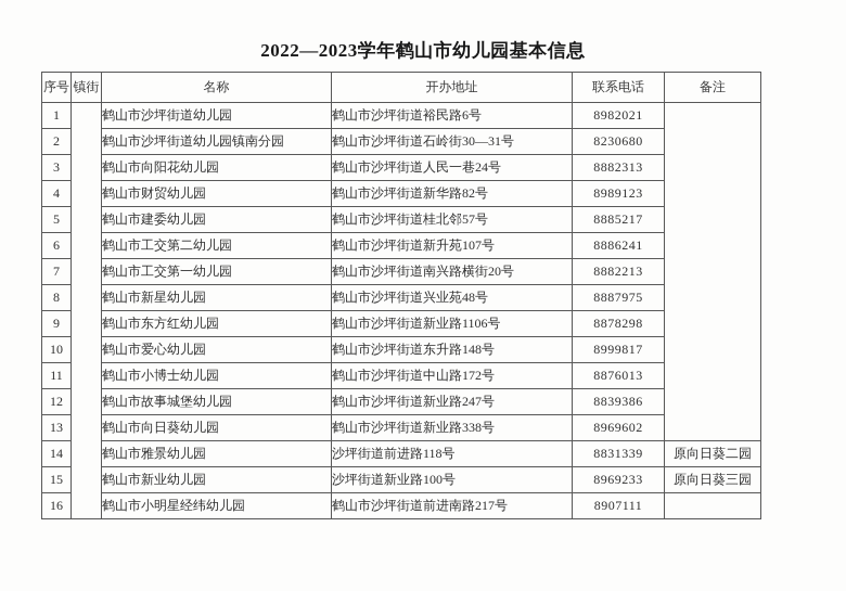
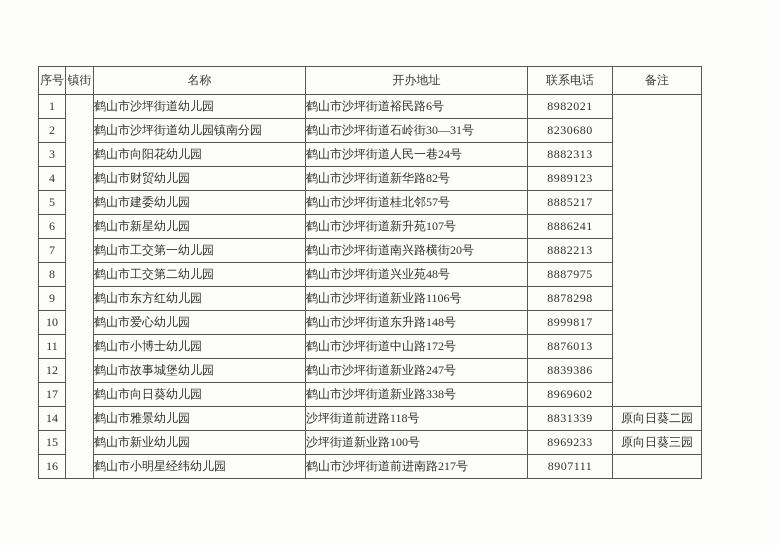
- 2022—2023学年鹤山市幼儿园基本信息
  序号	镇街	名称	开办地址	联系电话	备注
  1		鹤山市沙坪街道幼儿园	鹤山市沙坪街道裕民路6号	8982021
  2	鹤山市沙坪街道幼儿园镇南分园	鹤山市沙坪街道石岭街30—31号	8230680
  3	鹤山市向阳花幼儿园	鹤山市沙坪街道人民一巷24号	8882313
  4	鹤山市财贸幼儿园	鹤山市沙坪街道新华路82号	8989123
  5	鹤山市建委幼儿园	鹤山市沙坪街道桂北邻57号	8885217
- 6	鹤山市工交第二幼儿园	鹤山市沙坪街道新升苑107号	8886241
+ 6	鹤山市新星幼儿园	鹤山市沙坪街道新升苑107号	8886241
  7	鹤山市工交第一幼儿园	鹤山市沙坪街道南兴路横街20号	8882213
- 8	鹤山市新星幼儿园	鹤山市沙坪街道兴业苑48号	8887975
+ 8	鹤山市工交第二幼儿园	鹤山市沙坪街道兴业苑48号	8887975
  9	鹤山市东方红幼儿园	鹤山市沙坪街道新业路1106号	8878298
  10	鹤山市爱心幼儿园	鹤山市沙坪街道东升路148号	8999817
  11	鹤山市小博士幼儿园	鹤山市沙坪街道中山路172号	8876013
  12	鹤山市故事城堡幼儿园	鹤山市沙坪街道新业路247号	8839386
- 13	鹤山市向日葵幼儿园	鹤山市沙坪街道新业路338号	8969602
+ 17	鹤山市向日葵幼儿园	鹤山市沙坪街道新业路338号	8969602
  14	鹤山市雅景幼儿园	沙坪街道前进路118号	8831339	原向日葵二园
  15	鹤山市新业幼儿园	沙坪街道新业路100号	8969233	原向日葵三园
  16	鹤山市小明星经纬幼儿园	鹤山市沙坪街道前进南路217号	8907111
